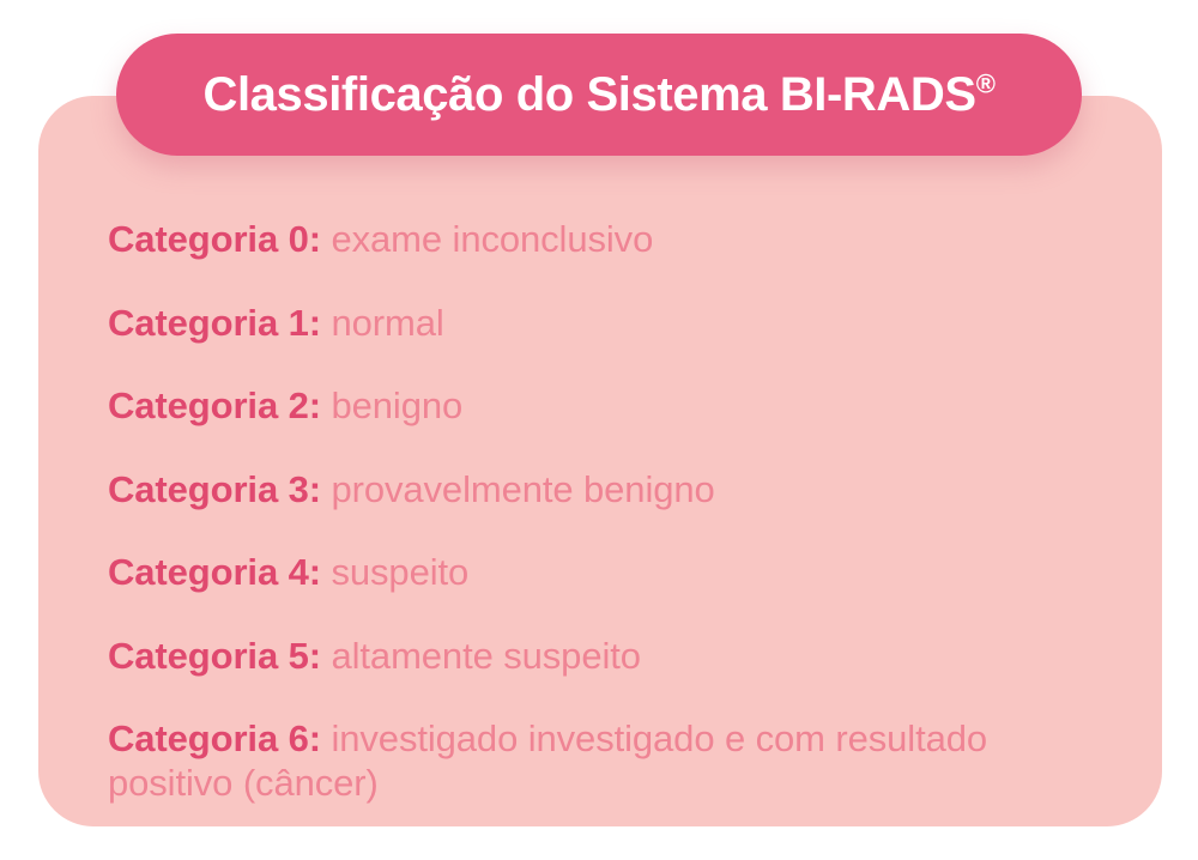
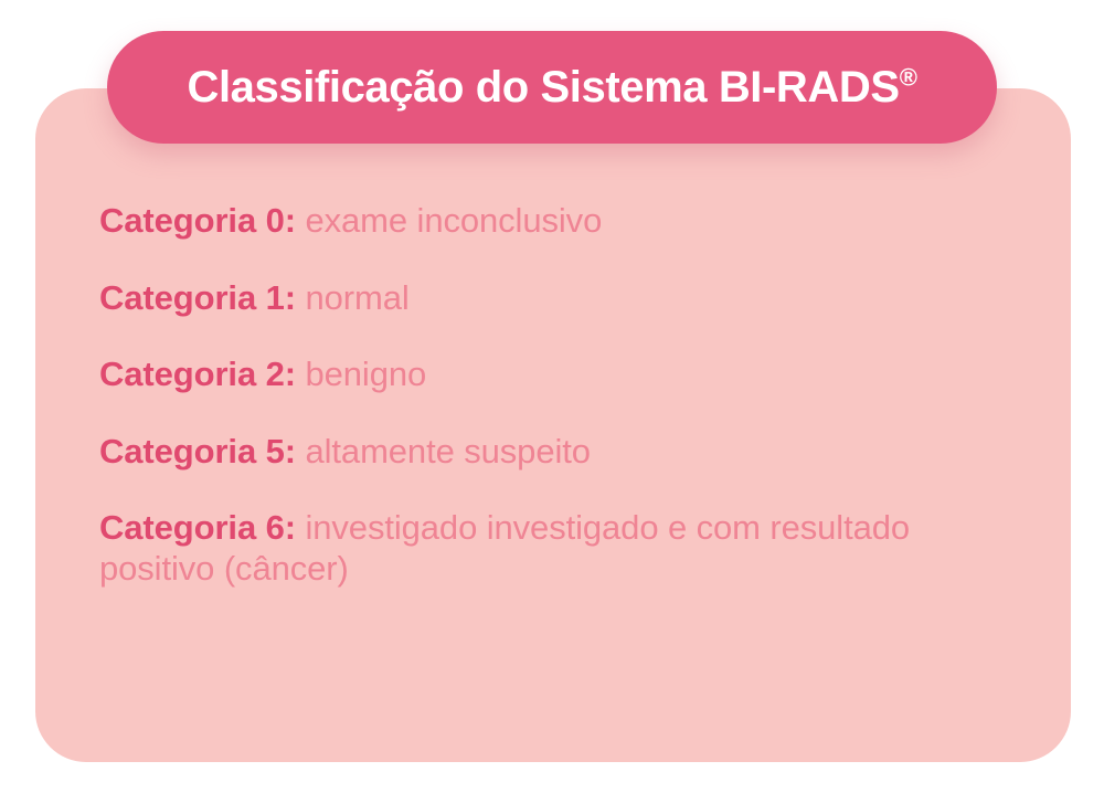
  Classificação do Sistema BI-RADS®
  Categoria 0: exame inconclusivo
  Categoria 1: normal
  Categoria 2: benigno
- Categoria 3: provavelmente benigno
- Categoria 4: suspeito
  Categoria 5: altamente suspeito
  Categoria 6: investigado investigado e com resultado positivo (câncer)
